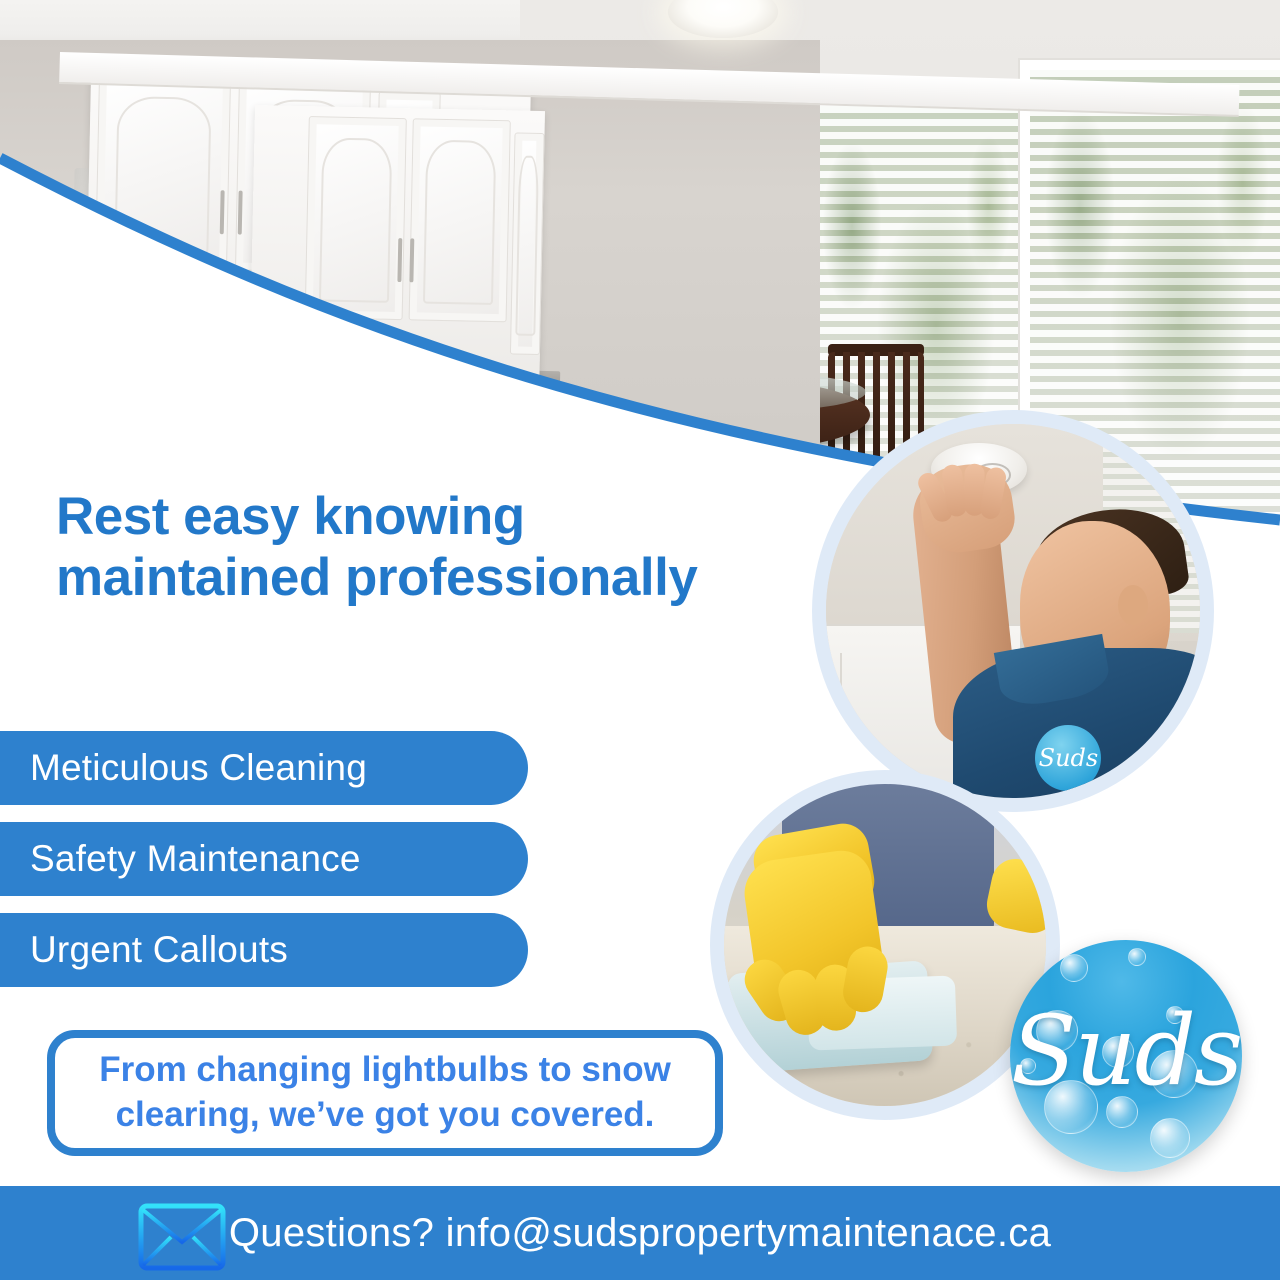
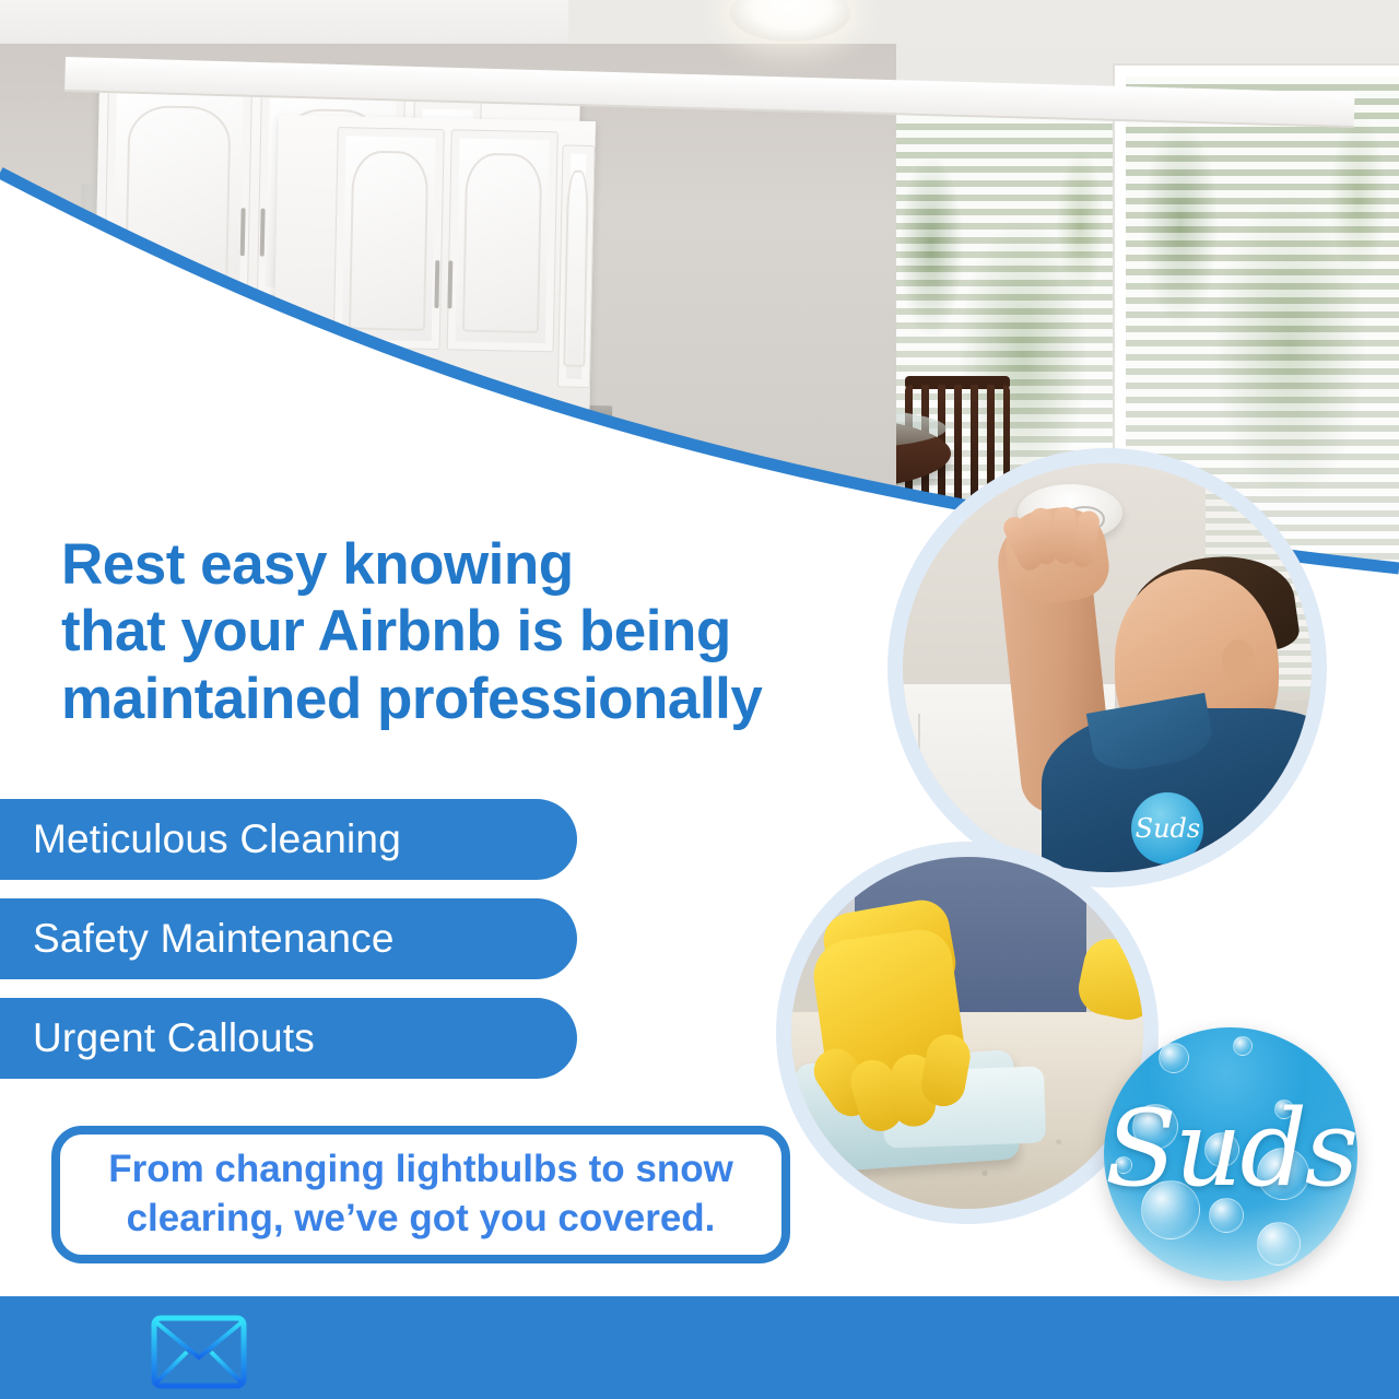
  Suds
  Rest easy knowing
+ that your Airbnb is being
  maintained professionally
  Meticulous Cleaning
  Safety Maintenance
  Urgent Callouts
  From changing lightbulbs to snow
  clearing, we’ve got you covered.
  Suds
- Questions? info@sudspropertymaintenace.ca
